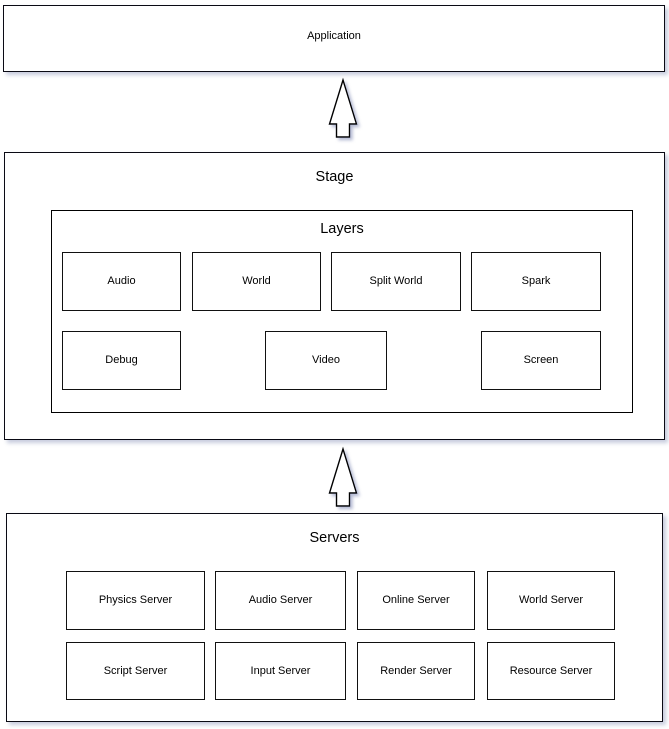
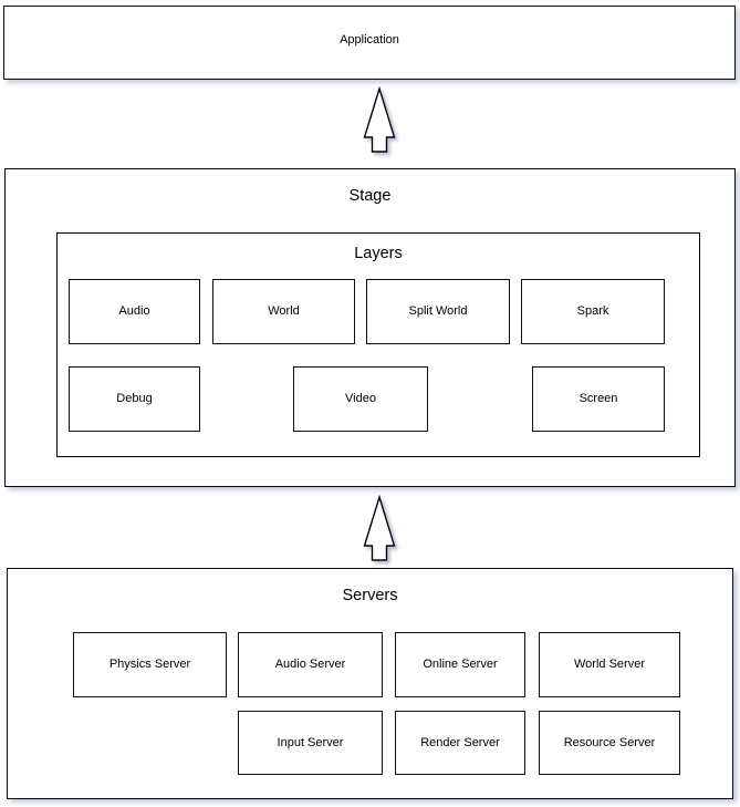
  Application
  Stage
  Layers
  Audio
  World
  Split World
  Spark
  Debug
  Video
  Screen
  Servers
  Physics Server
  Audio Server
  Online Server
  World Server
- Script Server
  Input Server
  Render Server
  Resource Server
